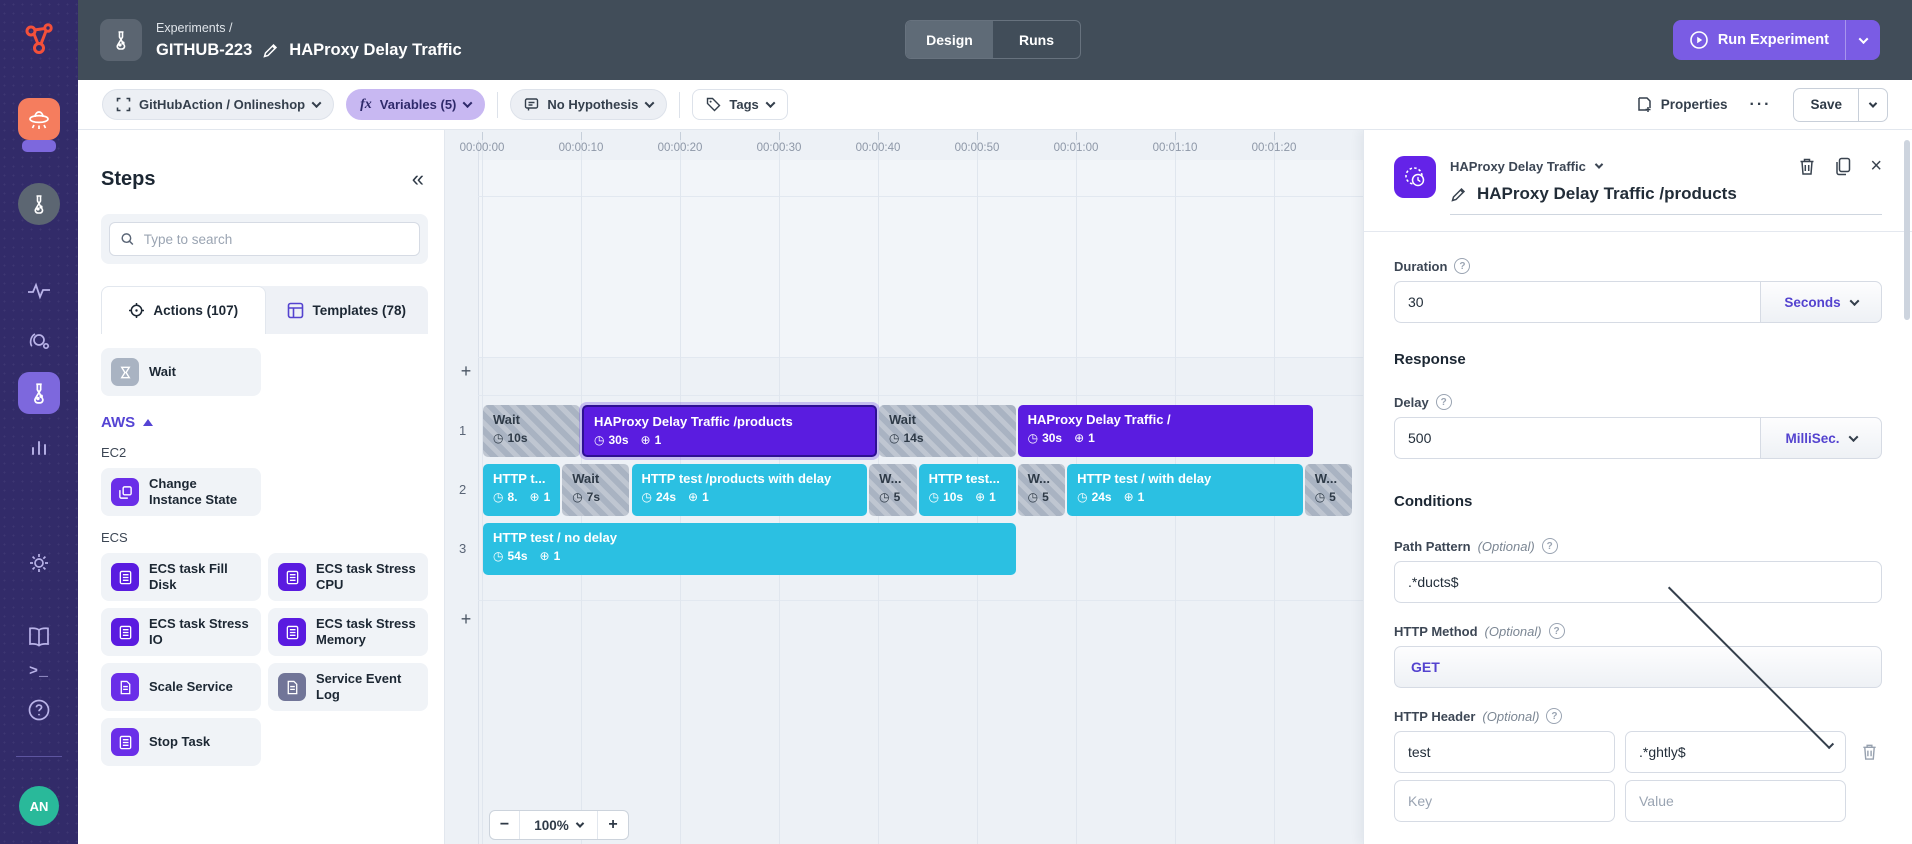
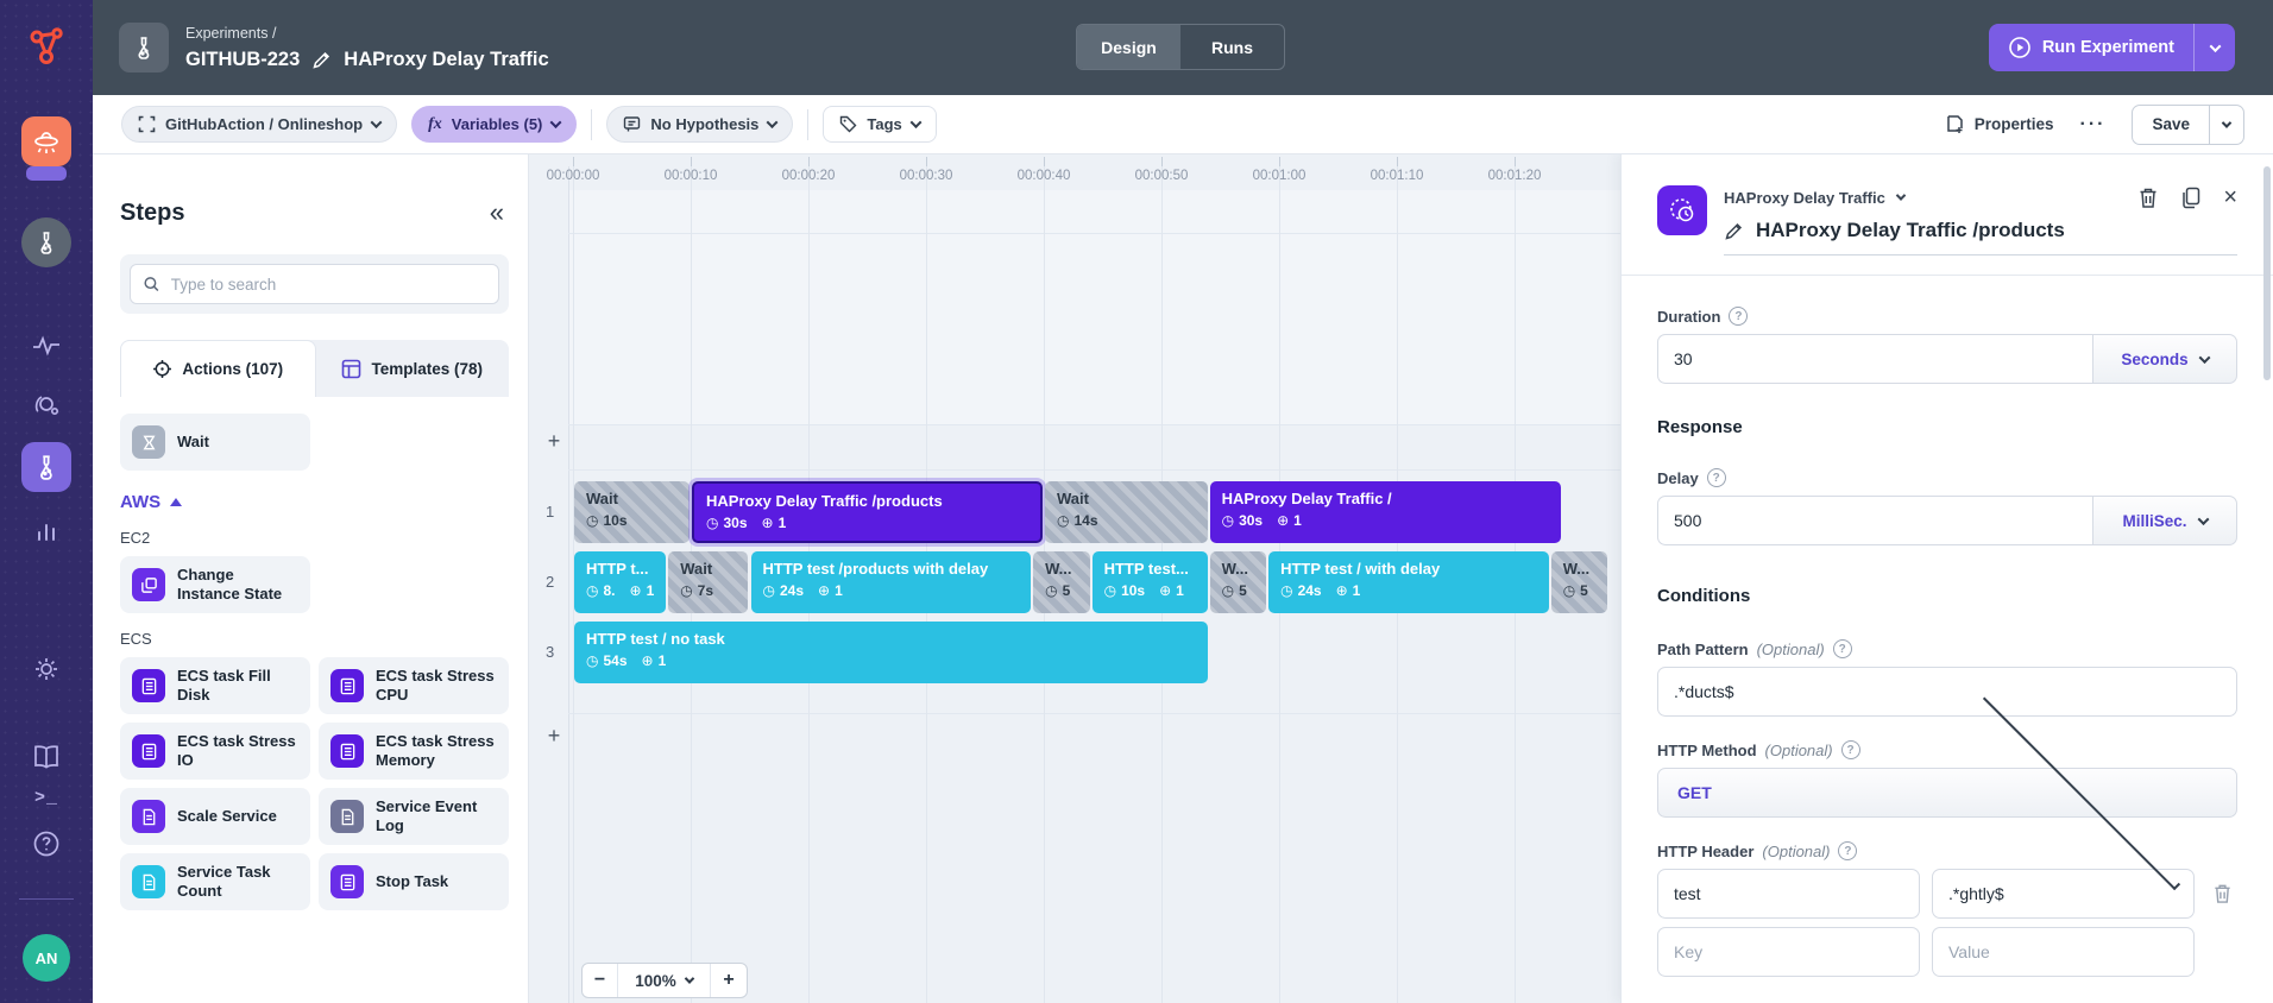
  >_
  AN
  Experiments /
  GITHUB-223
  HAProxy Delay Traffic
  Design
  Runs
  Run Experiment
  GitHubAction / Onlineshop
  fx
  Variables (5)
  No Hypothesis
  Tags
  Properties
  ···
  Save
  Steps
  «
  Type to search
  Actions (107)
  Templates (78)
  Wait
  AWS
  EC2
  Change Instance State
  ECS
  ECS task Fill Disk
  ECS task Stress CPU
  ECS task Stress IO
  ECS task Stress Memory
  Scale Service
  Service Event Log
+ Service Task Count
  Stop Task
  00:00:00
  00:00:10
  00:00:20
  00:00:30
  00:00:40
  00:00:50
  00:01:00
  00:01:10
  00:01:20
  +
  +
  1
  Wait
  ◷
  10s
  HAProxy Delay Traffic /products
  ◷
  30s
  ⊕
  1
  Wait
  ◷
  14s
  HAProxy Delay Traffic /
  ◷
  30s
  ⊕
  1
  2
  HTTP t...
  ◷
  8.
  ⊕
  1
  Wait
  ◷
  7s
  HTTP test /products with delay
  ◷
  24s
  ⊕
  1
  W...
  ◷
  5
  HTTP test...
  ◷
  10s
  ⊕
  1
  W...
  ◷
  5
  HTTP test / with delay
  ◷
  24s
  ⊕
  1
  W...
  ◷
  5
  3
- HTTP test / no delay
+ HTTP test / no task
  ◷
  54s
  ⊕
  1
  −
  100%
  +
  HAProxy Delay Traffic
  ×
  HAProxy Delay Traffic /products
  Duration
  ?
  30
  Seconds
  Response
  Delay
  ?
  500
  MilliSec.
  Conditions
  Path Pattern
  (Optional)
  ?
  .*ducts$
  HTTP Method
  (Optional)
  ?
  GET
  HTTP Header
  (Optional)
  ?
  test
  .*ghtly$
  Key
  Value
